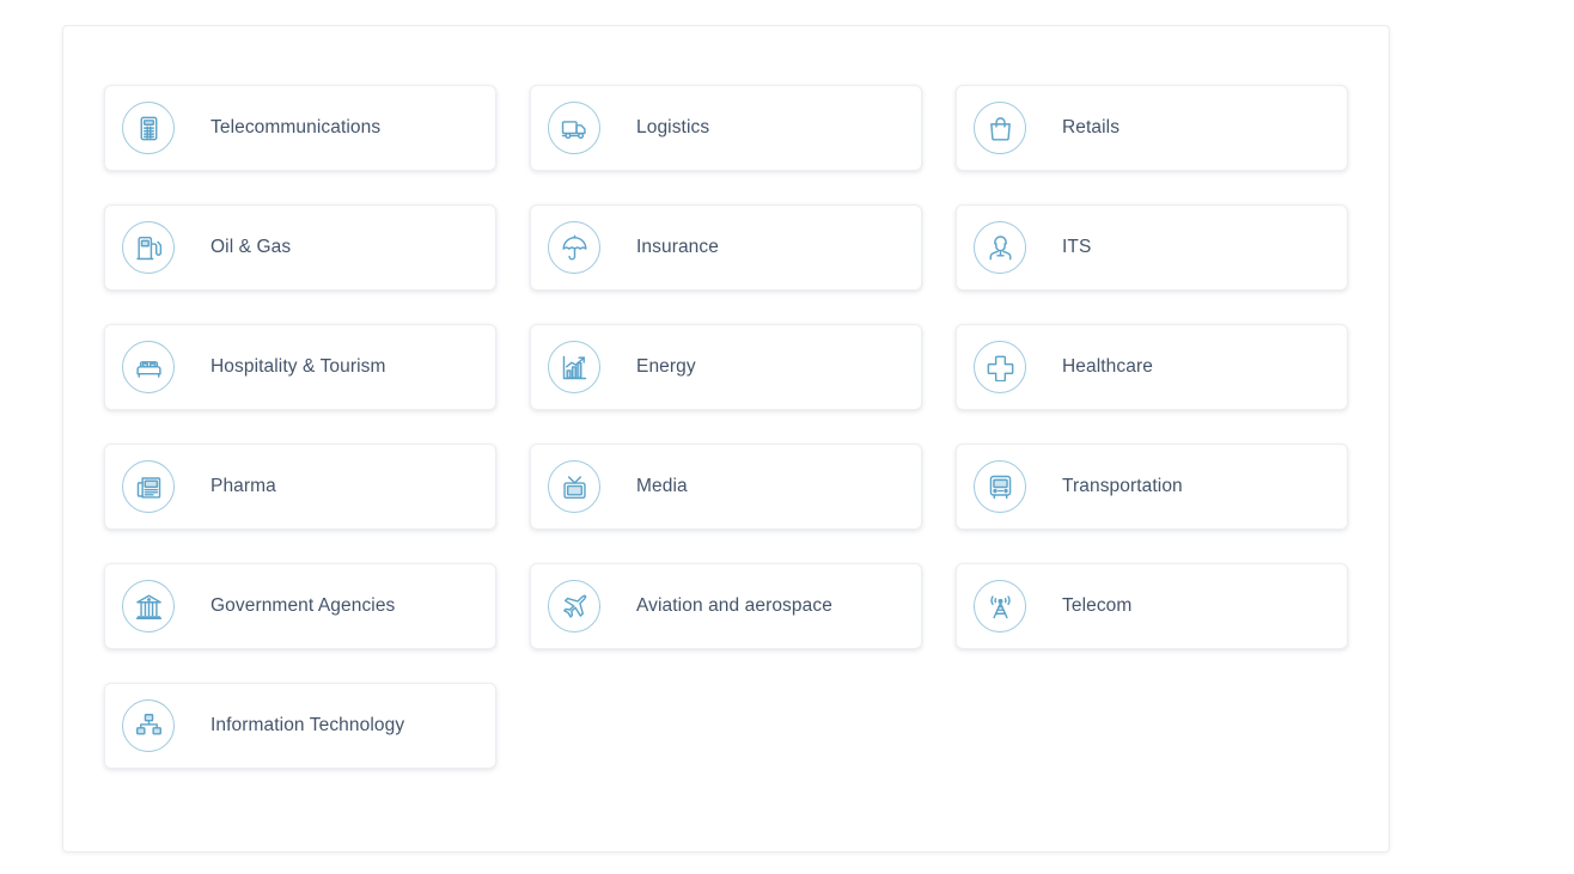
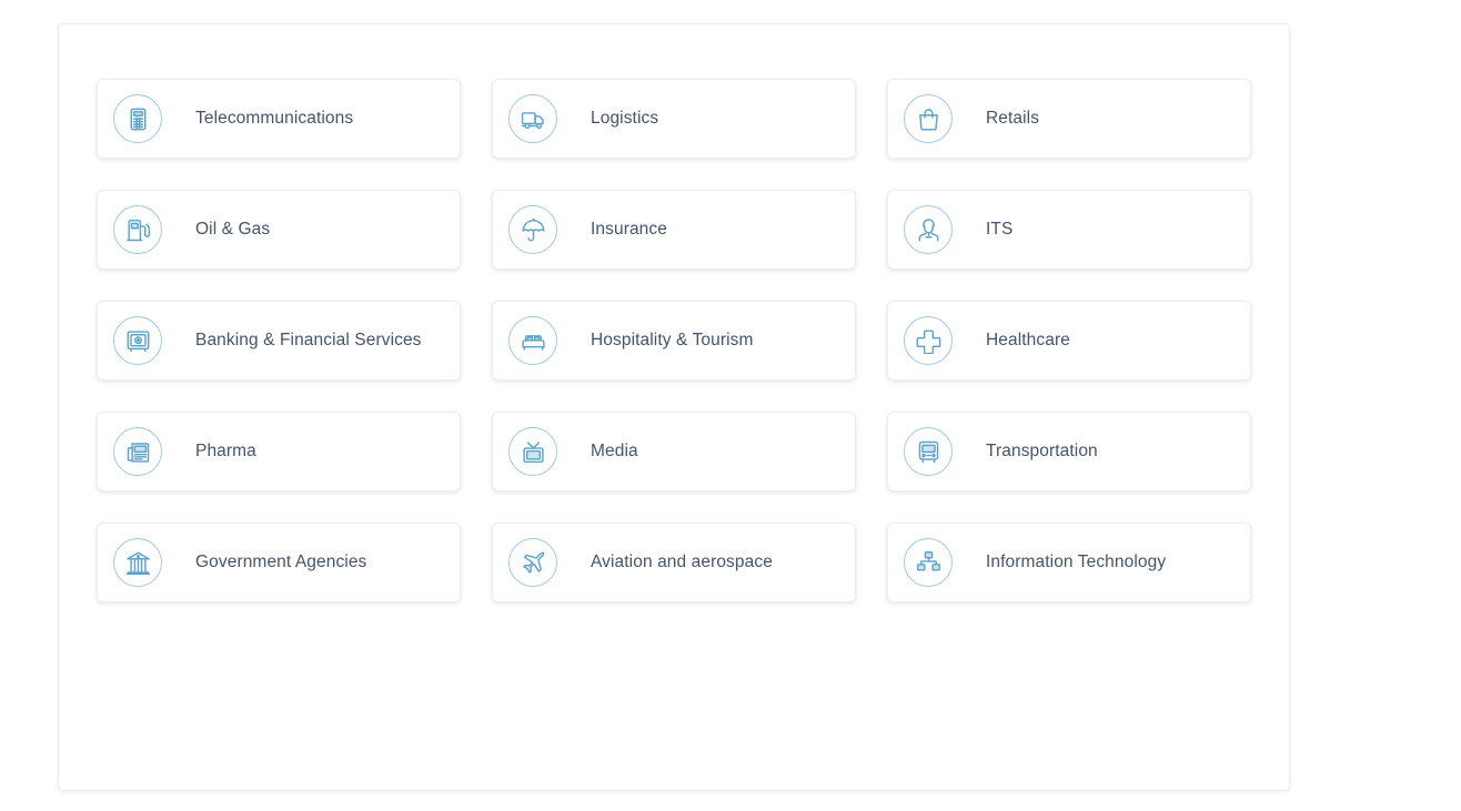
  Telecommunications
  Logistics
  Retails
  Oil & Gas
  Insurance
  ITS
+ Banking & Financial Services
  Hospitality & Tourism
- Energy
  Healthcare
  Pharma
  Media
  Transportation
  Government Agencies
  Aviation and aerospace
- Telecom
  Information Technology
